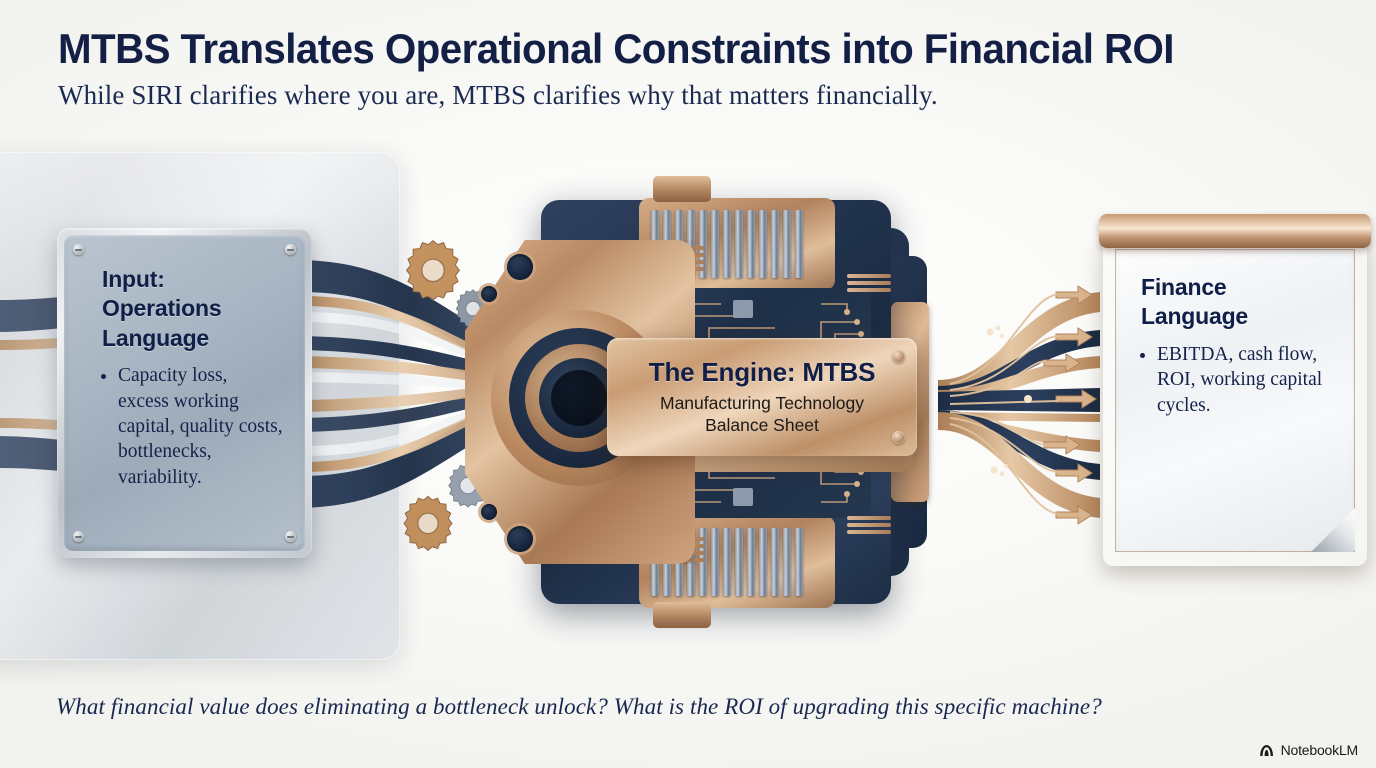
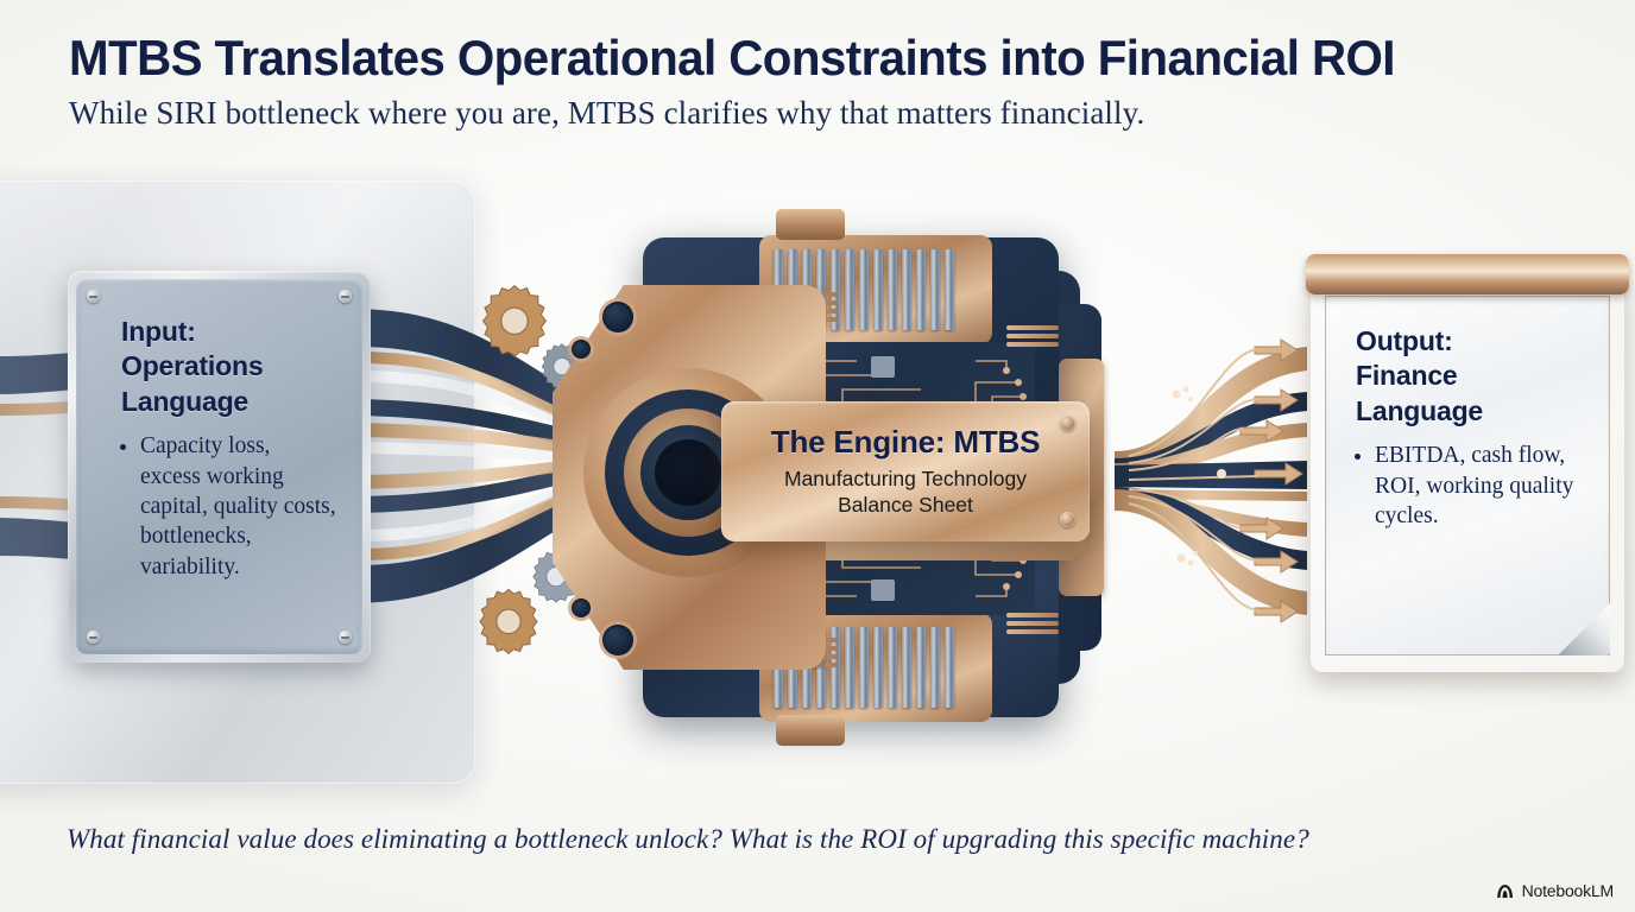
  MTBS Translates Operational Constraints into Financial ROI
- While SIRI clarifies where you are, MTBS clarifies why that matters financially.
+ While SIRI bottleneck where you are, MTBS clarifies why that matters financially.
  Input:
  Operations
  Language
  Capacity loss, excess working capital, quality costs, bottlenecks, variability.
  The Engine: MTBS
  Manufacturing Technology
  Balance Sheet
+ Output:
  Finance
  Language
- EBITDA, cash flow, ROI, working capital cycles.
+ EBITDA, cash flow, ROI, working quality cycles.
  What financial value does eliminating a bottleneck unlock? What is the ROI of upgrading this specific machine?
  NotebookLM
